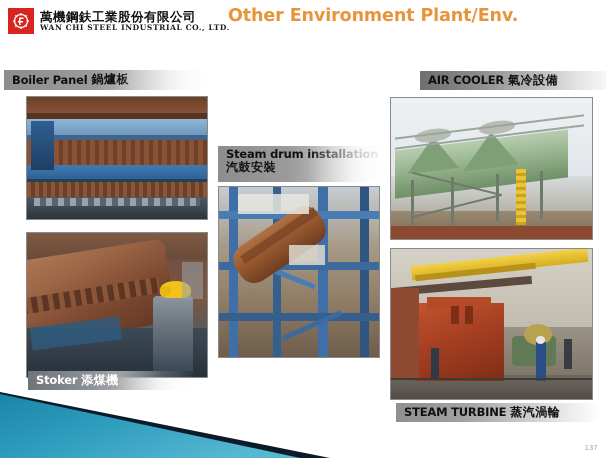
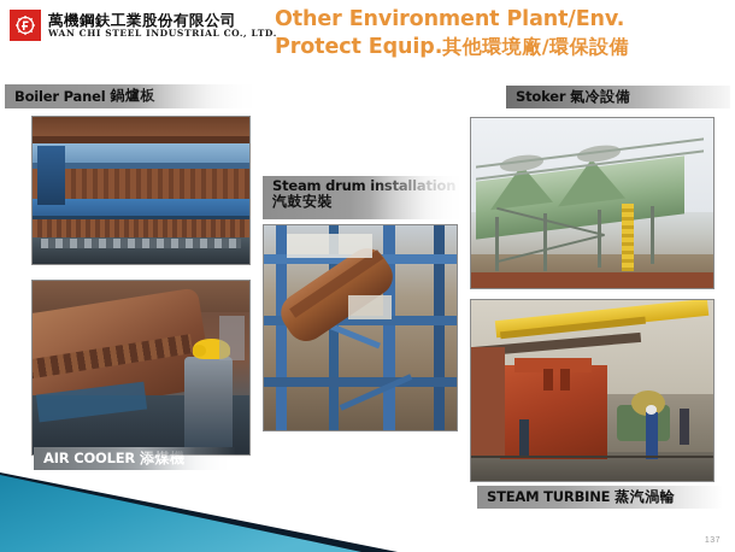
  萬機鋼鈇工業股份有限公司
  WAN CHI STEEL INDUSTRIAL CO., LTD.
  Other Environment Plant/Env.
+ Protect Equip.其他環境廠/環保設備
  Boiler Panel
  鍋爐板
- Stoker
+ AIR COOLER
  添煤機
  Steam drum installation
  汽鼓安裝
- AIR COOLER
+ Stoker
  氣冷設備
  STEAM TURBINE
  蒸汽渦輪
